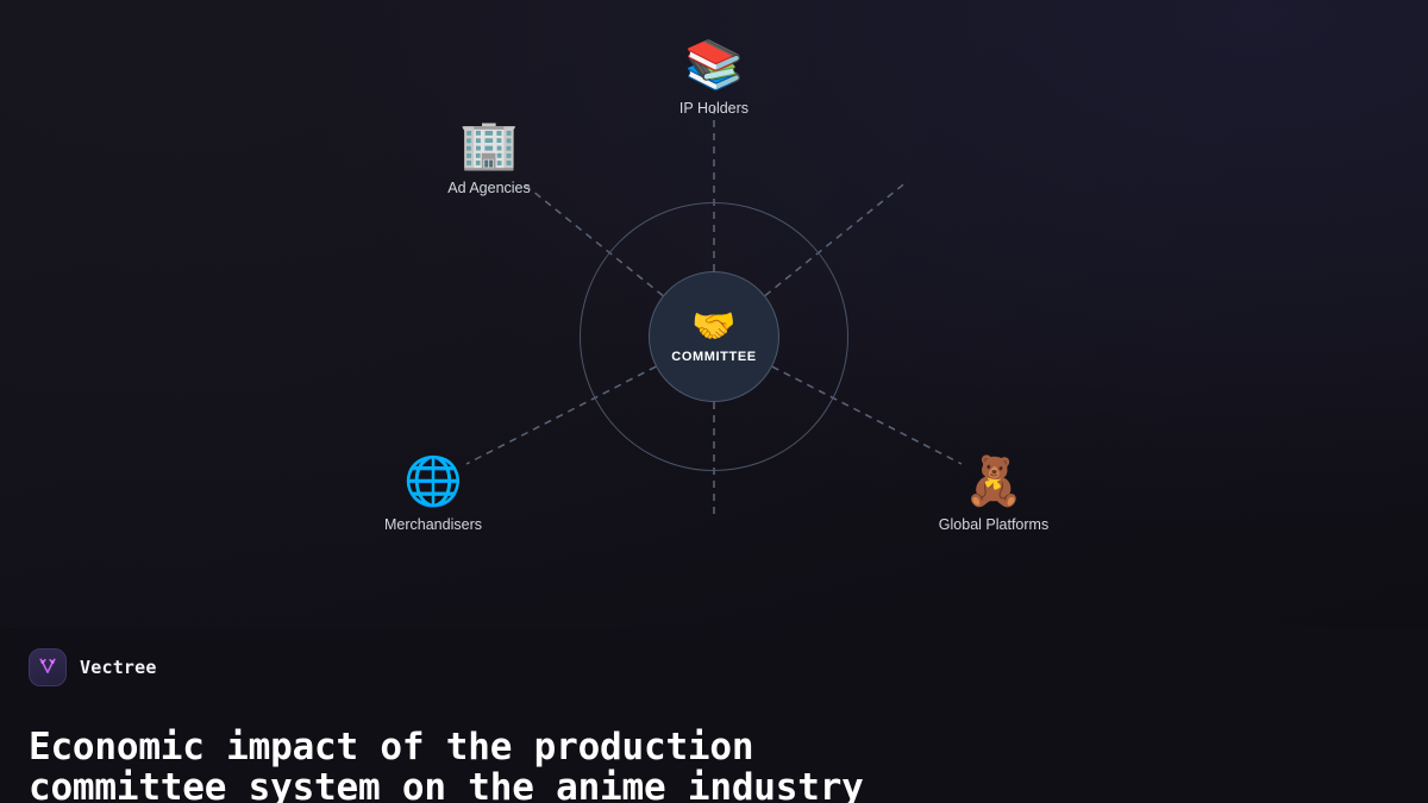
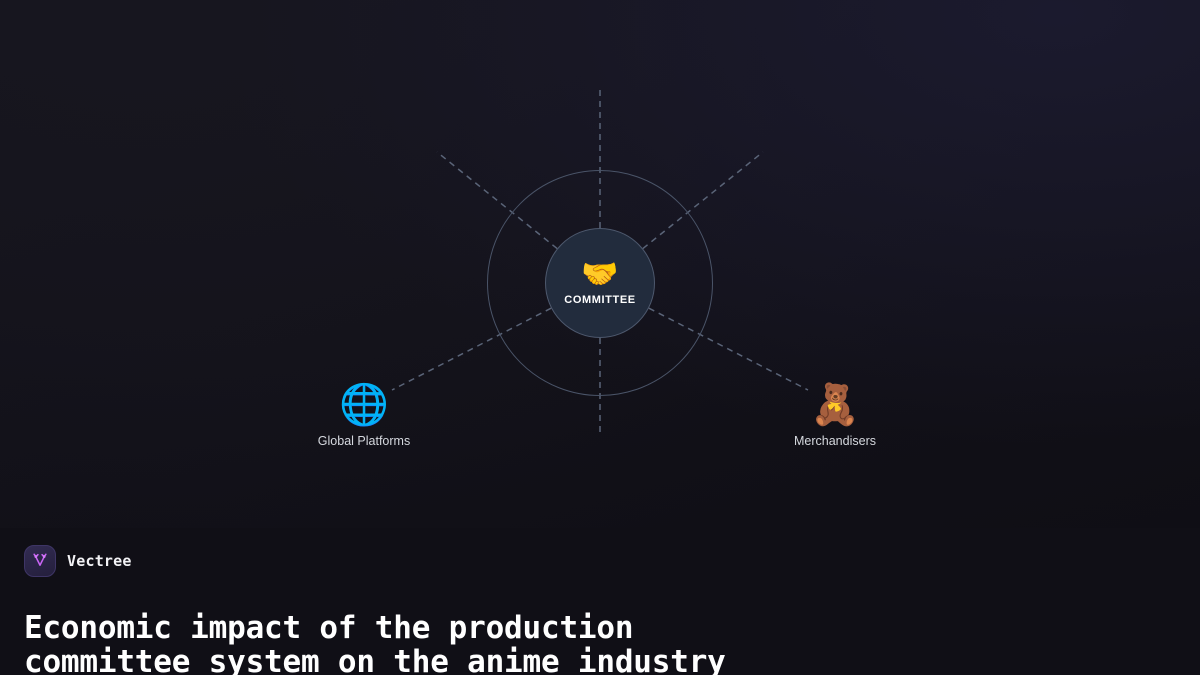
  🤝
  COMMITTEE
- 📚
- IP Holders
- 🏢
- Ad Agencies
  🌐
- Merchandisers
+ Global Platforms
  🧸
- Global Platforms
+ Merchandisers
  Vectree
  Economic impact of the production
  committee system on the anime industry
